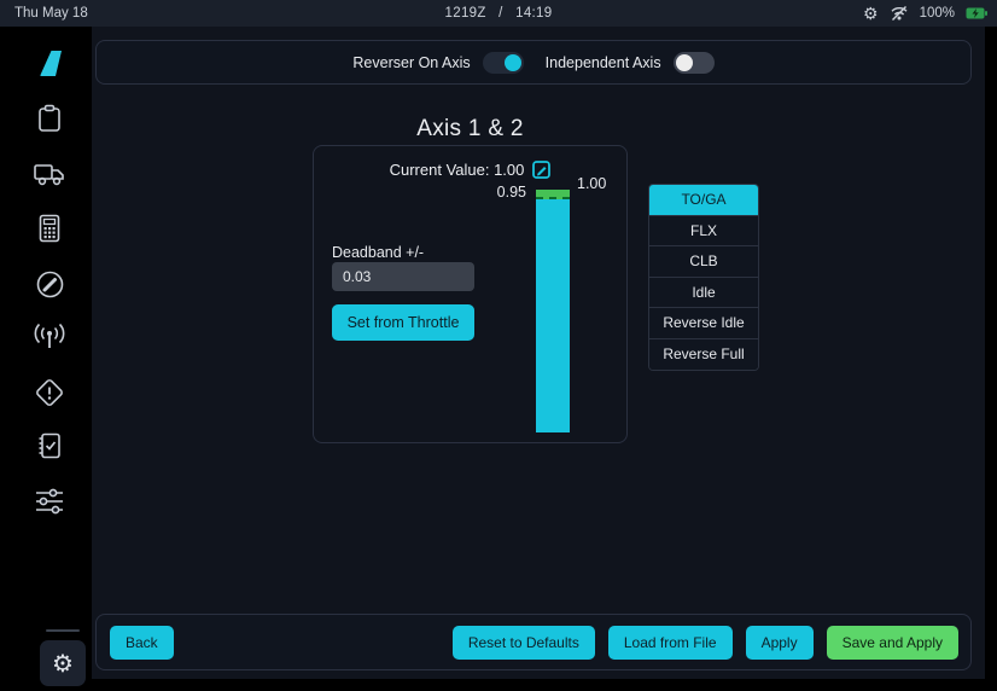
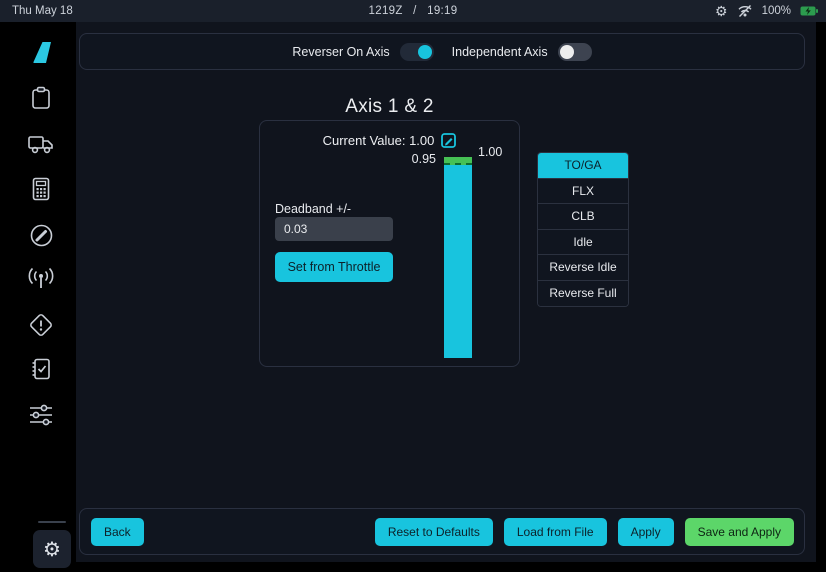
  Thu May 18
- 1219Z / 14:19
+ 1219Z / 19:19
  ⚙
  100%
  ⚙
  Reverser On Axis
  Independent Axis
  Axis 1 & 2
  Current Value: 1.00
  0.95
  1.00
  Deadband +/-
  0.03
  Set from Throttle
  TO/GA
  FLX
  CLB
  Idle
  Reverse Idle
  Reverse Full
  Back
  Reset to Defaults
  Load from File
  Apply
  Save and Apply
